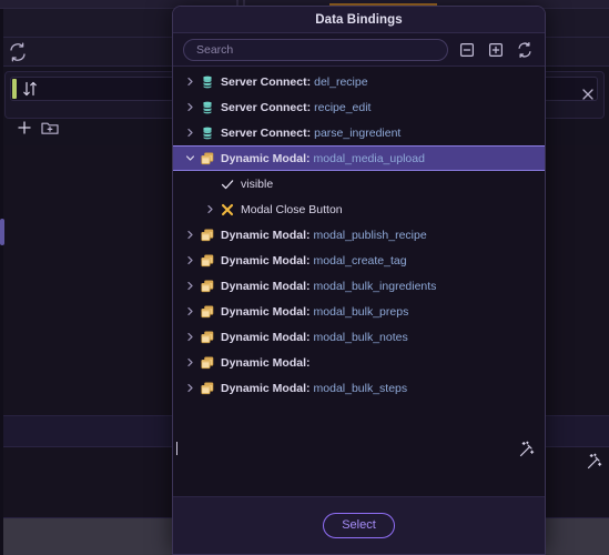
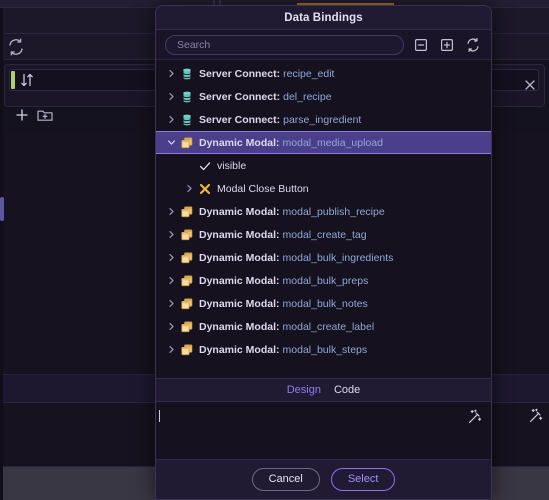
  Data Bindings
  Search
  Server Connect:
- del_recipe
+ recipe_edit
  Server Connect:
- recipe_edit
+ del_recipe
  Server Connect:
  parse_ingredient
  Dynamic Modal:
  modal_media_upload
  visible
  Modal Close Button
  Dynamic Modal:
  modal_publish_recipe
  Dynamic Modal:
  modal_create_tag
  Dynamic Modal:
  modal_bulk_ingredients
  Dynamic Modal:
  modal_bulk_preps
  Dynamic Modal:
  modal_bulk_notes
  Dynamic Modal:
+ modal_create_label
  Dynamic Modal:
  modal_bulk_steps
+ Design
+ Code
+ Cancel
  Select
